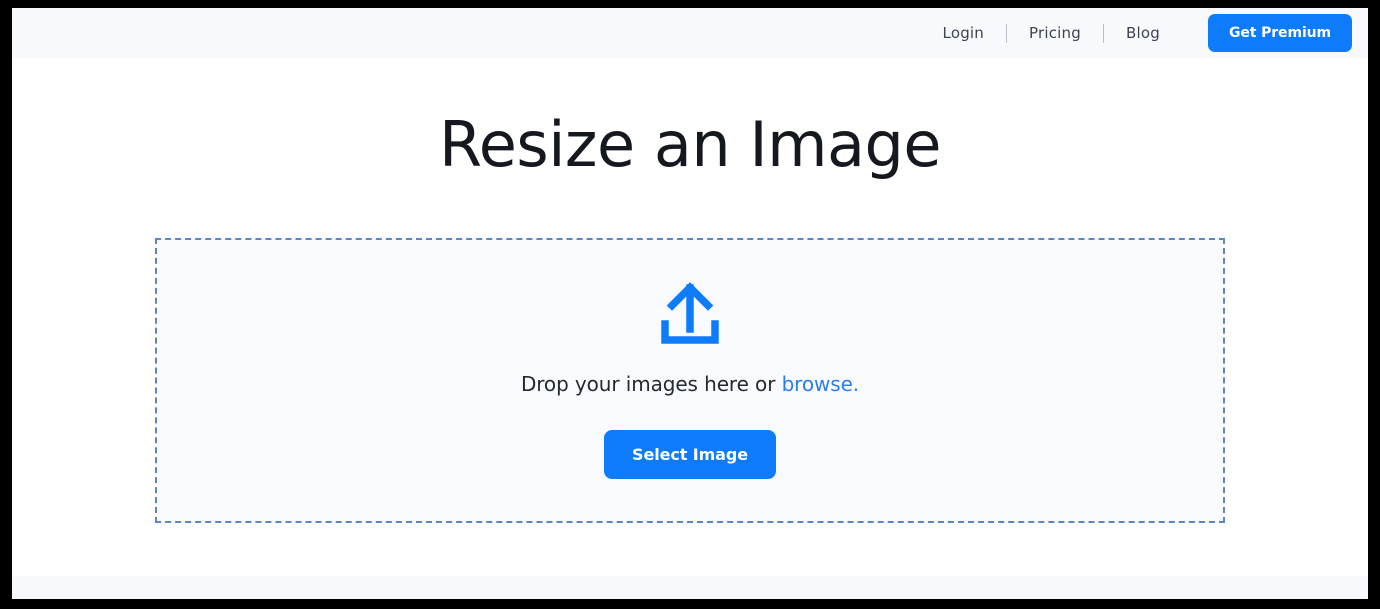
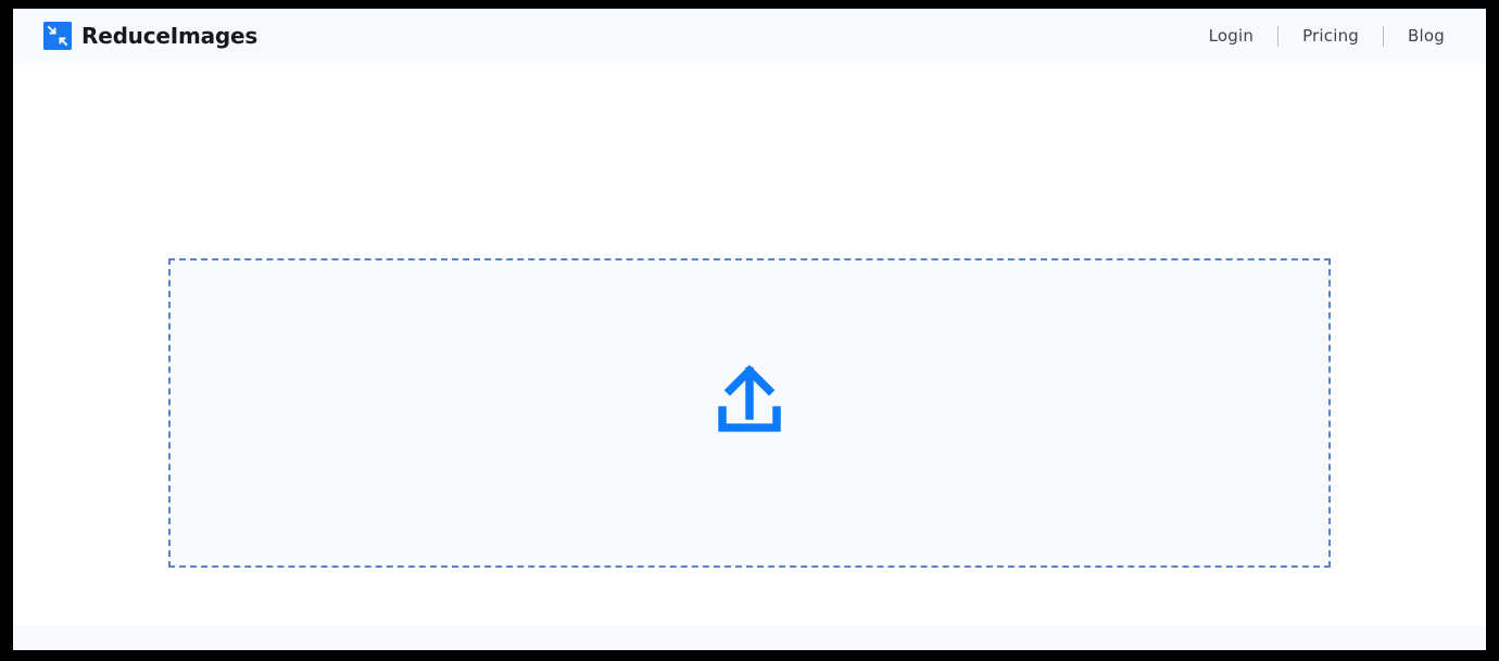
+ ReduceImages
  Login
  Pricing
  Blog
- Get Premium
- Resize an Image
- Drop your images here or browse.
- Select Image
